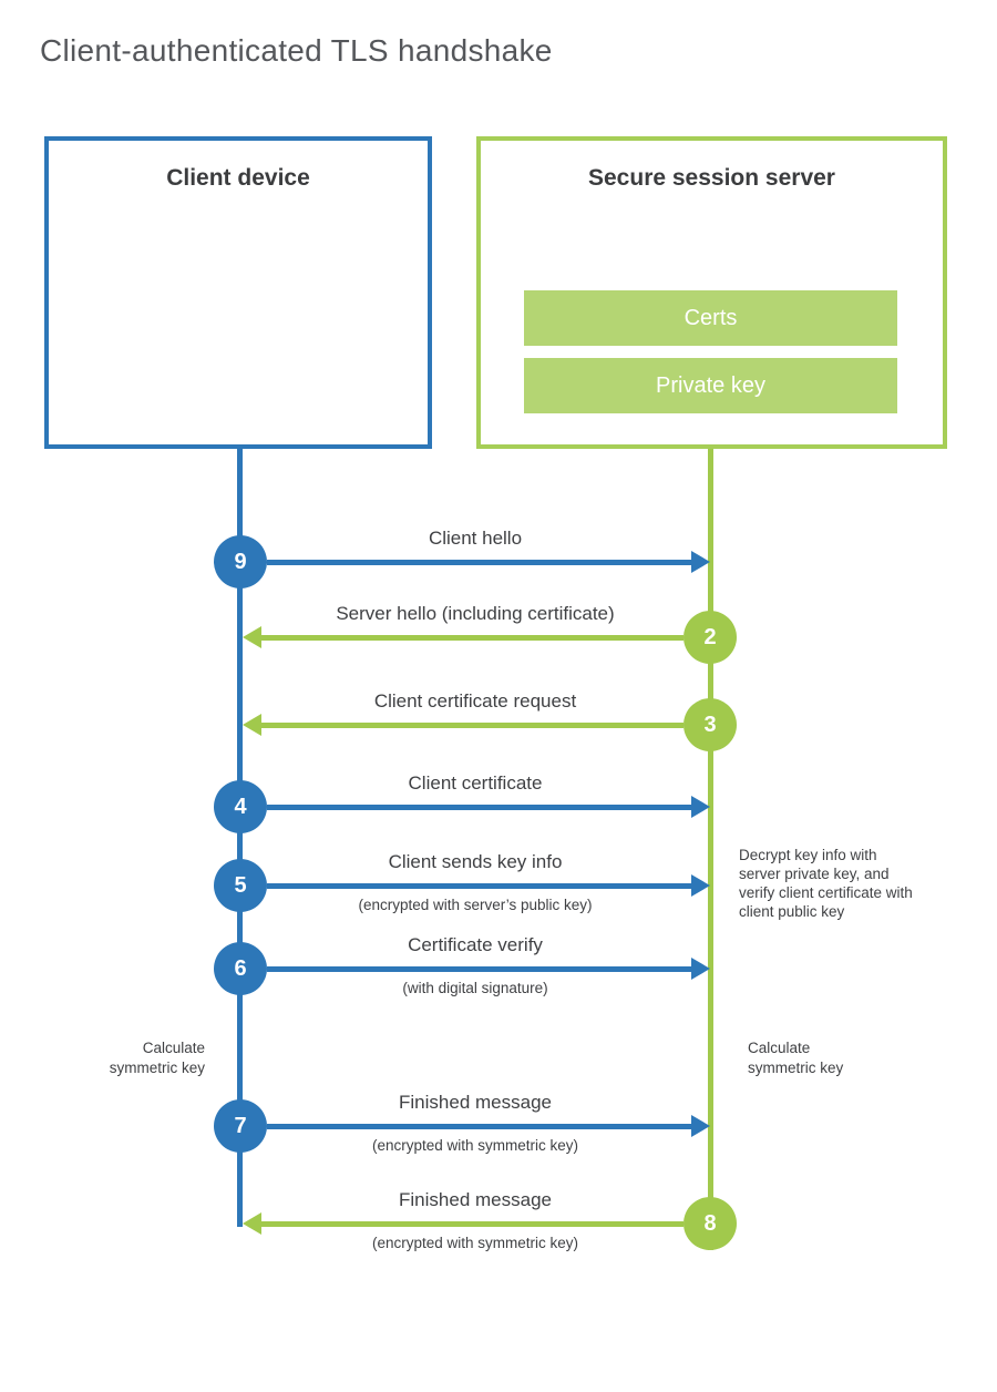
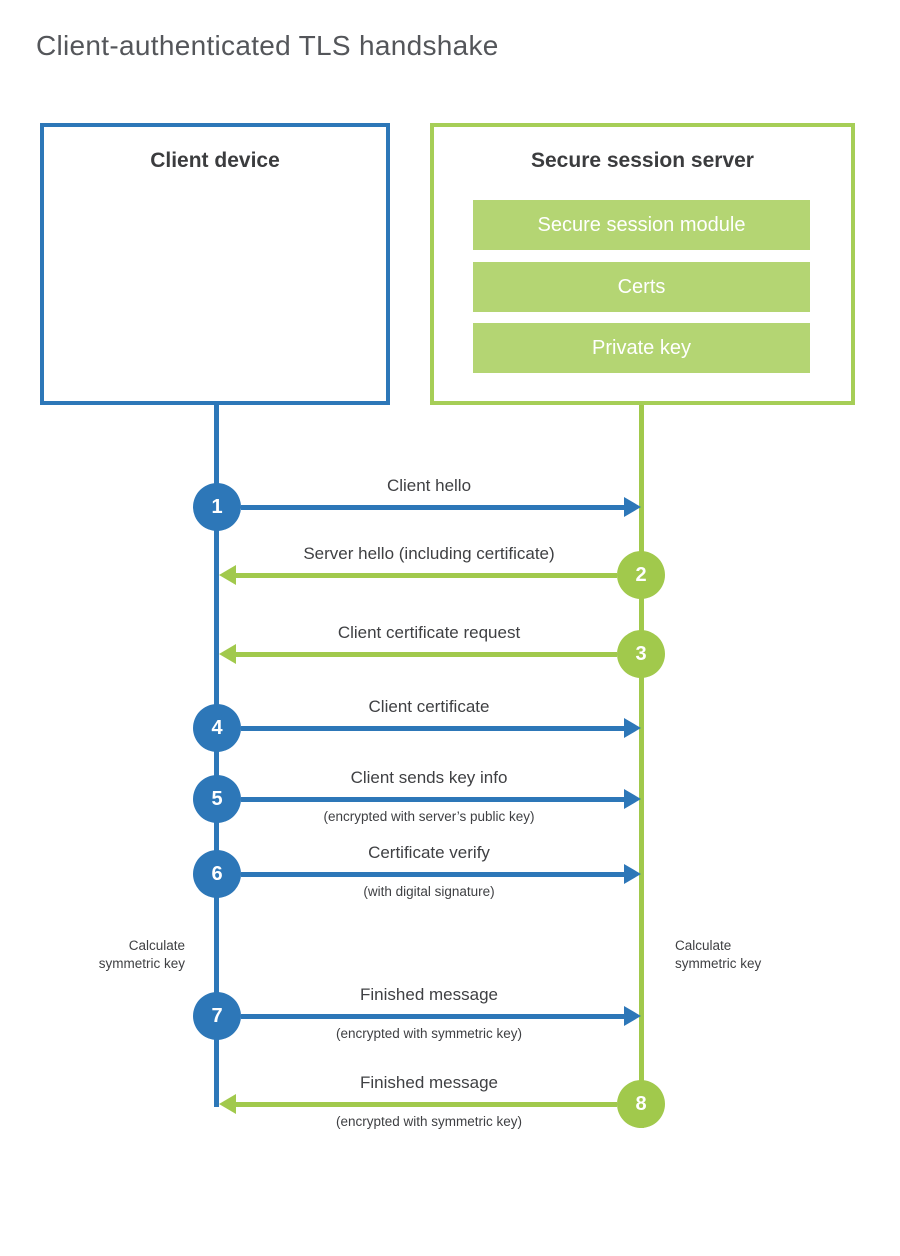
  Client-authenticated TLS handshake
  Client device
  Secure session server
+ Secure session module
  Certs
  Private key
- 9
+ 1
  Client hello
  2
  Server hello (including certificate)
  3
  Client certificate request
  4
  Client certificate
  5
  Client sends key info
  (encrypted with server’s public key)
  6
  Certificate verify
  (with digital signature)
  7
  Finished message
  (encrypted with symmetric key)
  8
  Finished message
  (encrypted with symmetric key)
- Decrypt key info with server private key, and verify client certificate with client public key
  Calculate symmetric key
  Calculate symmetric key
